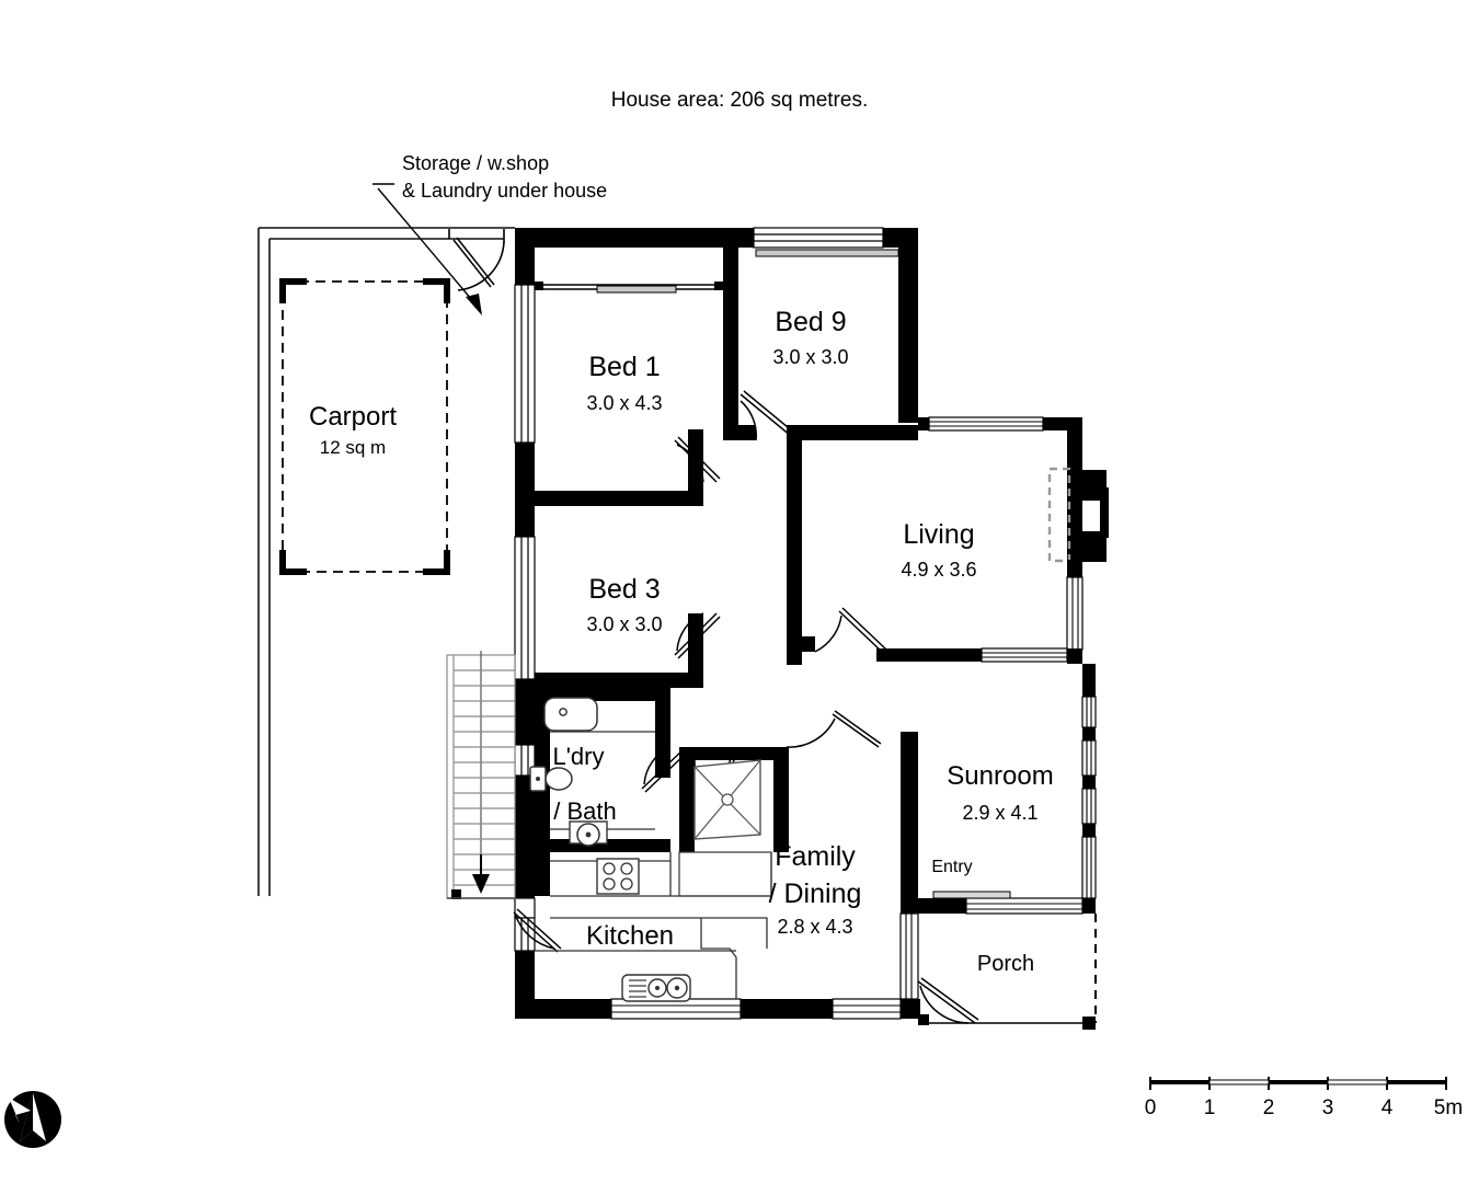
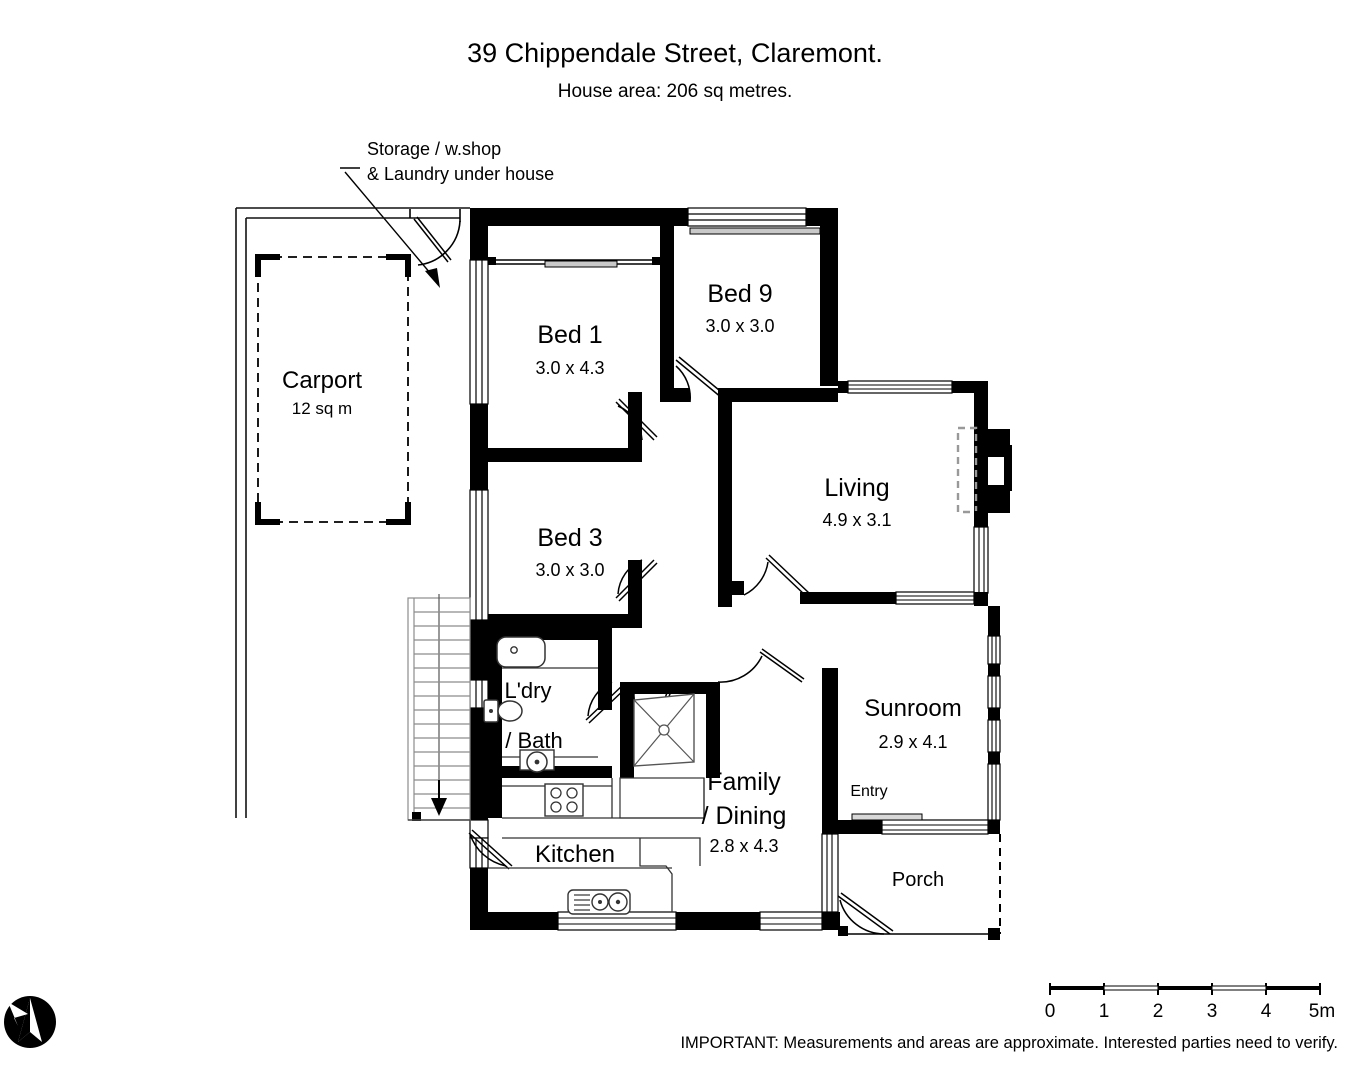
+ 39 Chippendale Street, Claremont.
  House area: 206 sq metres.
  Storage / w.shop
  & Laundry under house
  Carport
  12 sq m
  Bed 1
  3.0 x 4.3
  Bed 9
  3.0 x 3.0
  Bed 3
  3.0 x 3.0
  Living
- 4.9 x 3.6
+ 4.9 x 3.1
  Sunroom
  2.9 x 4.1
  Family
  / Dining
  2.8 x 4.3
  L'dry
  / Bath
  Kitchen
  Entry
  Porch
  0
  1
  2
  3
  4
  5m
+ IMPORTANT: Measurements and areas are approximate. Interested parties need to verify.
